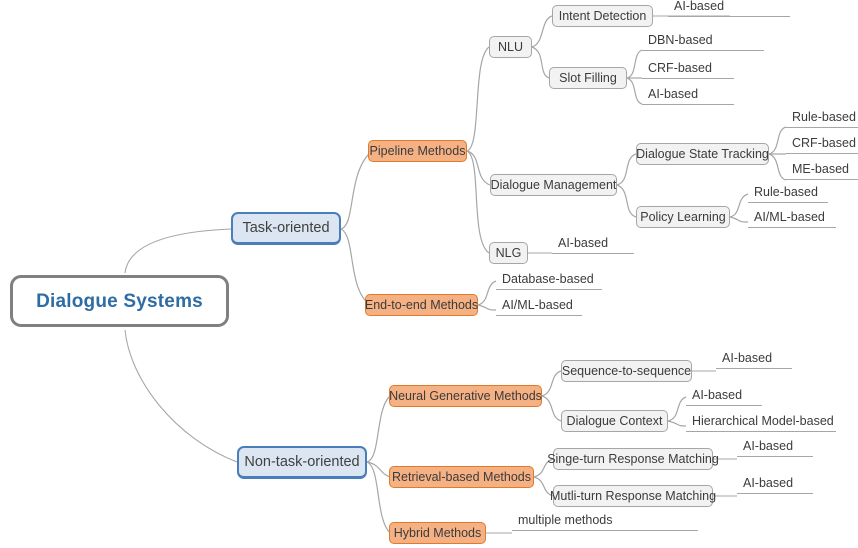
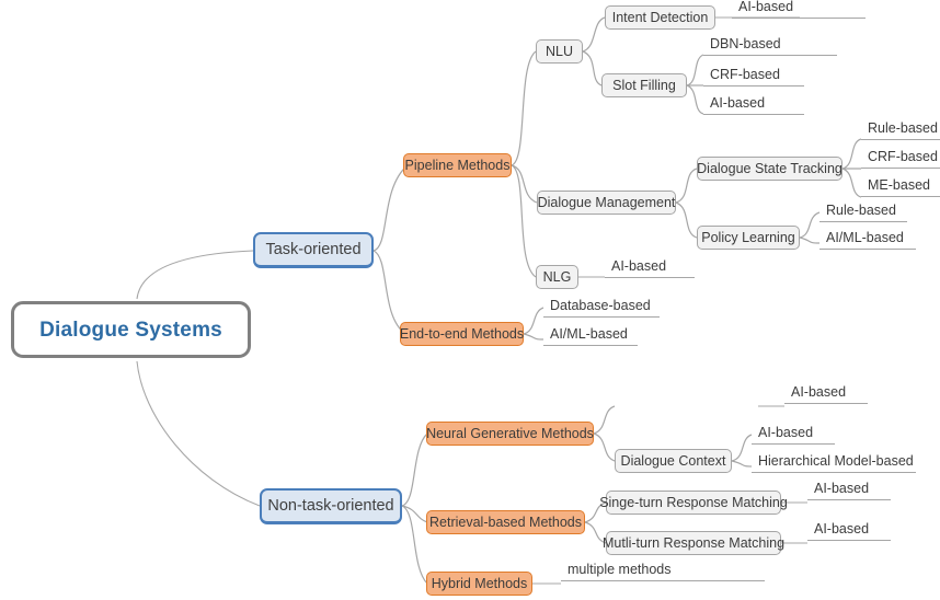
  Dialogue Systems
  Task-oriented
  Non-task-oriented
  Pipeline Methods
  End-to-end Methods
  Neural Generative Methods
  Retrieval-based Methods
  Hybrid Methods
  NLU
  Dialogue Management
  NLG
  Intent Detection
  Slot Filling
  Dialogue State Tracking
  Policy Learning
- Sequence-to-sequence
  Dialogue Context
  Singe-turn Response Matching
  Mutli-turn Response Matching
  AI-based
  DBN-based
  CRF-based
  AI-based
  Rule-based
  CRF-based
  ME-based
  Rule-based
  AI/ML-based
  AI-based
  Database-based
  AI/ML-based
  AI-based
  AI-based
  Hierarchical Model-based
  AI-based
  AI-based
  multiple methods
